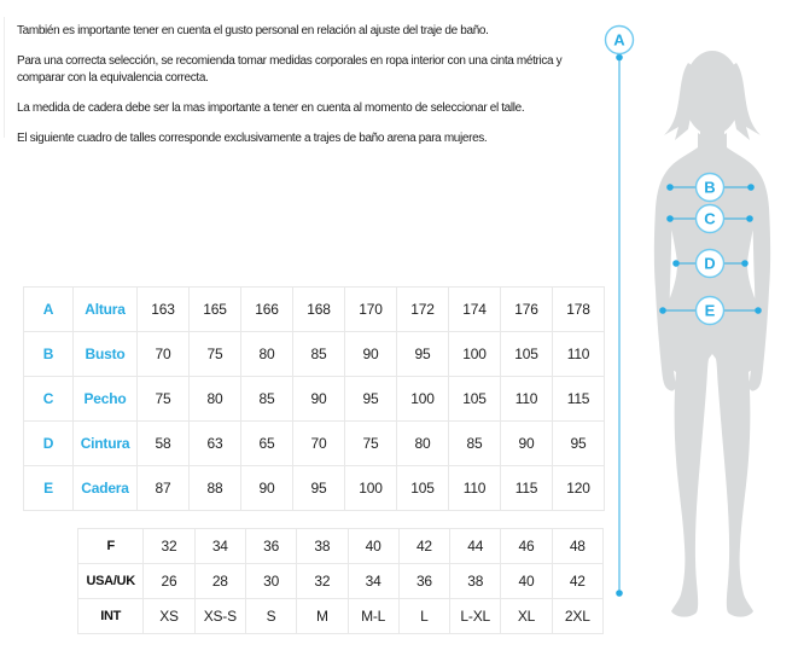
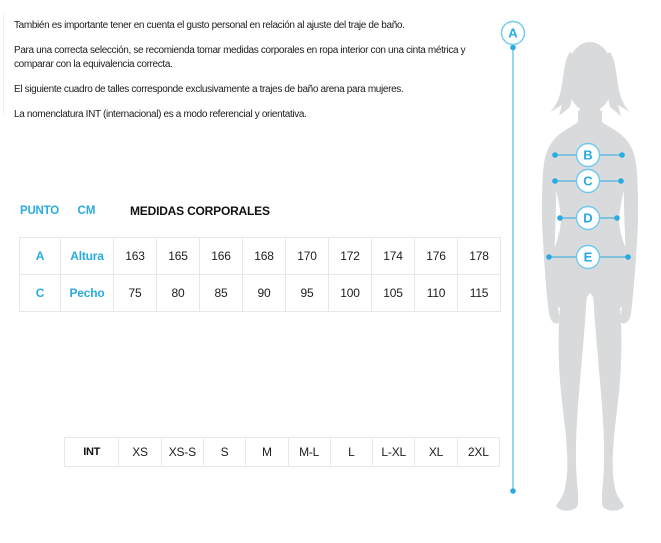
  También es importante tener en cuenta el gusto personal en relación al ajuste del traje de baño.
  Para una correcta selección, se recomienda tomar medidas corporales en ropa interior con una cinta métrica y comparar con la equivalencia correcta.
- La medida de cadera debe ser la mas importante a tener en cuenta al momento de seleccionar el talle.
  El siguiente cuadro de talles corresponde exclusivamente a trajes de baño arena para mujeres.
+ La nomenclatura INT (internacional) es a modo referencial y orientativa.
+ PUNTO
+ CM
+ MEDIDAS CORPORALES
  A	Altura	163	165	166	168	170	172	174	176	178
- B	Busto	70	75	80	85	90	95	100	105	110
  C	Pecho	75	80	85	90	95	100	105	110	115
- D	Cintura	58	63	65	70	75	80	85	90	95
- E	Cadera	87	88	90	95	100	105	110	115	120
- F	32	34	36	38	40	42	44	46	48
- USA/UK	26	28	30	32	34	36	38	40	42
  INT	XS	XS-S	S	M	M-L	L	L-XL	XL	2XL
  A
  B
  C
  D
  E
